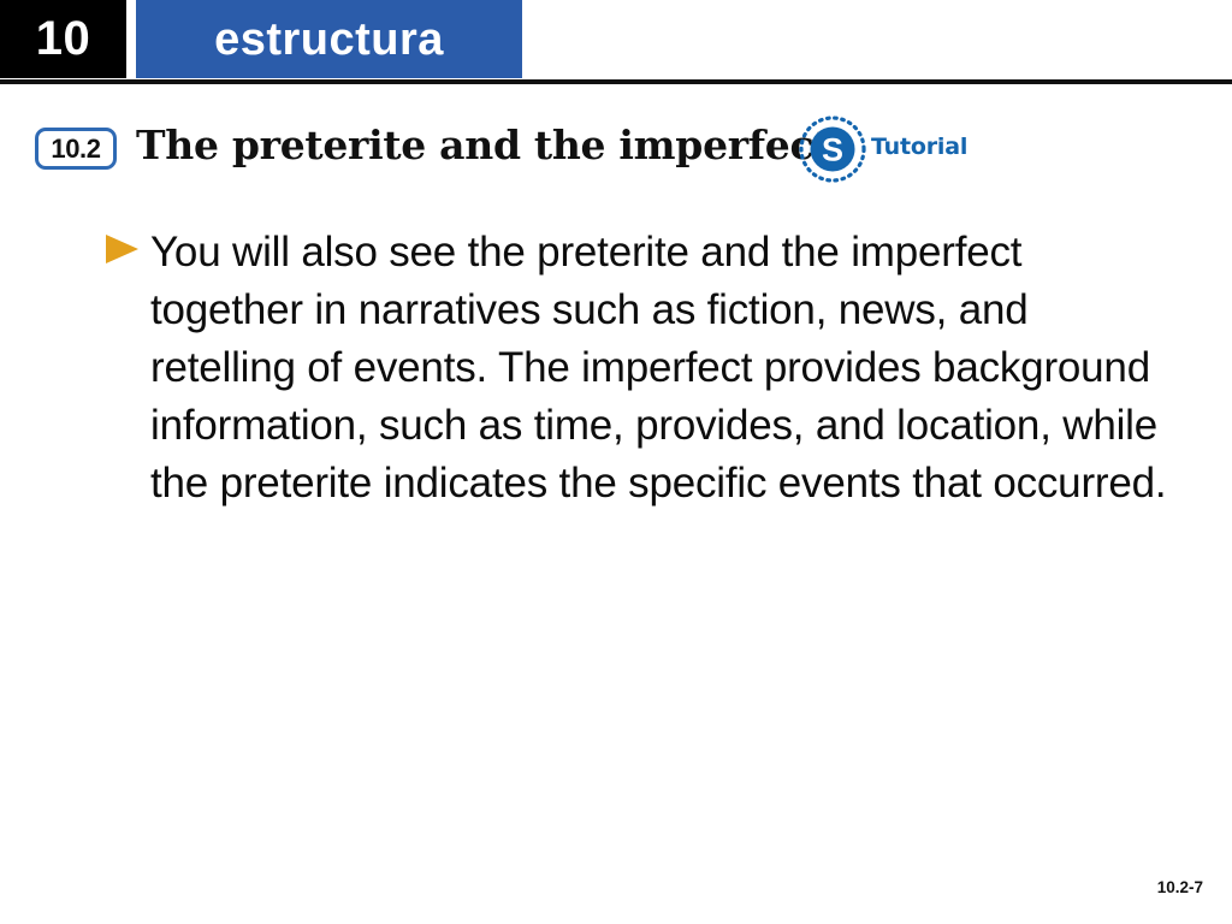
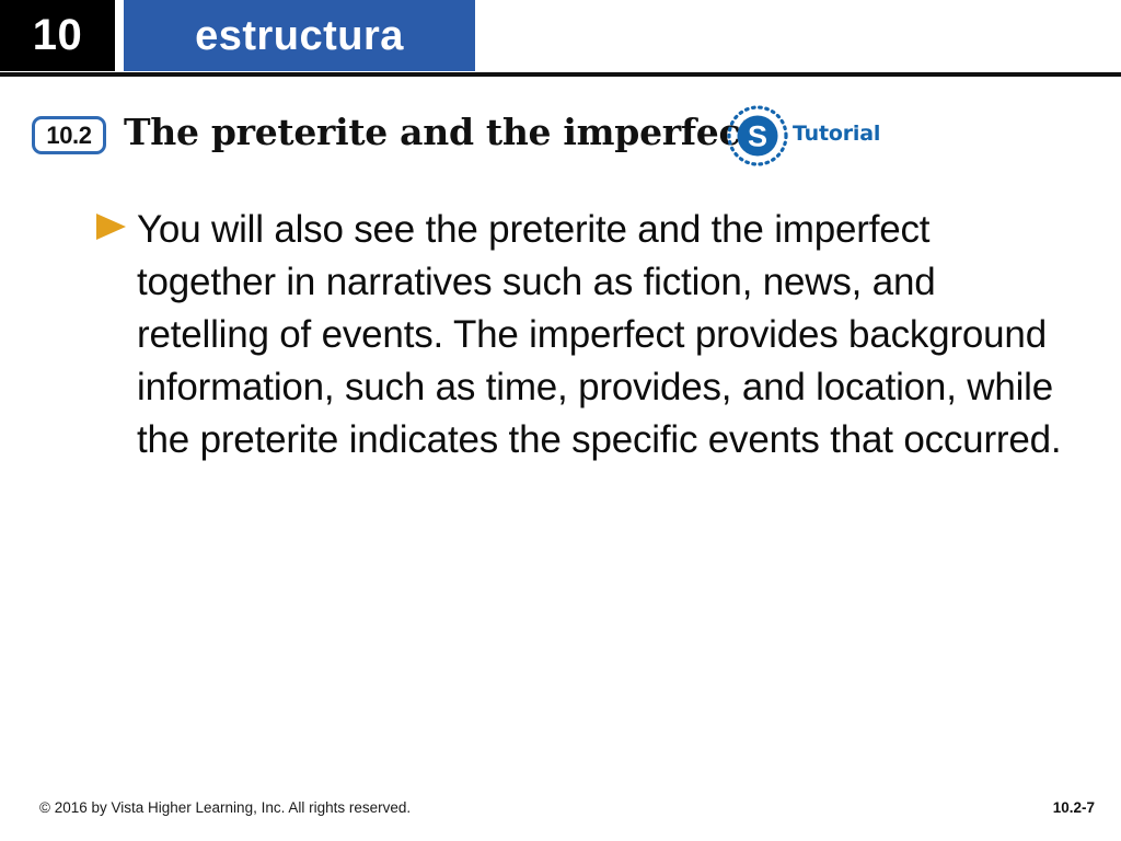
  10
  estructura
  10.2
  The preterite and the imperfec
  S
  Tutorial
  You will also see the preterite and the imperfect together in narratives such as fiction, news, and retelling of events. The imperfect provides background information, such as time, provides, and location, while the preterite indicates the specific events that occurred.
+ © 2016 by Vista Higher Learning, Inc. All rights reserved.
  10.2-7
